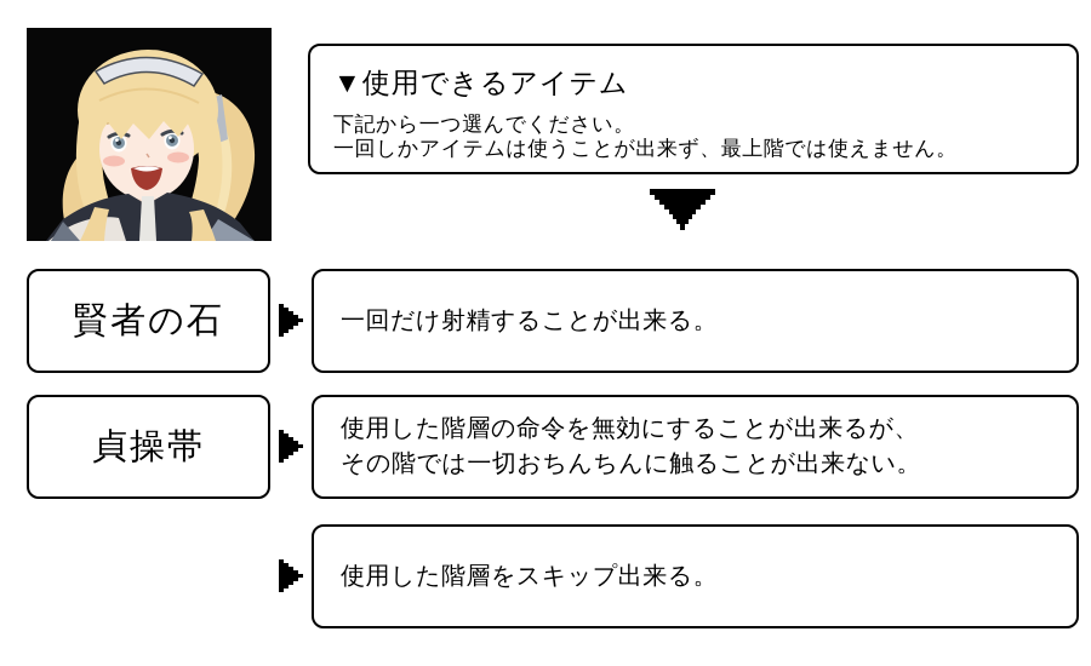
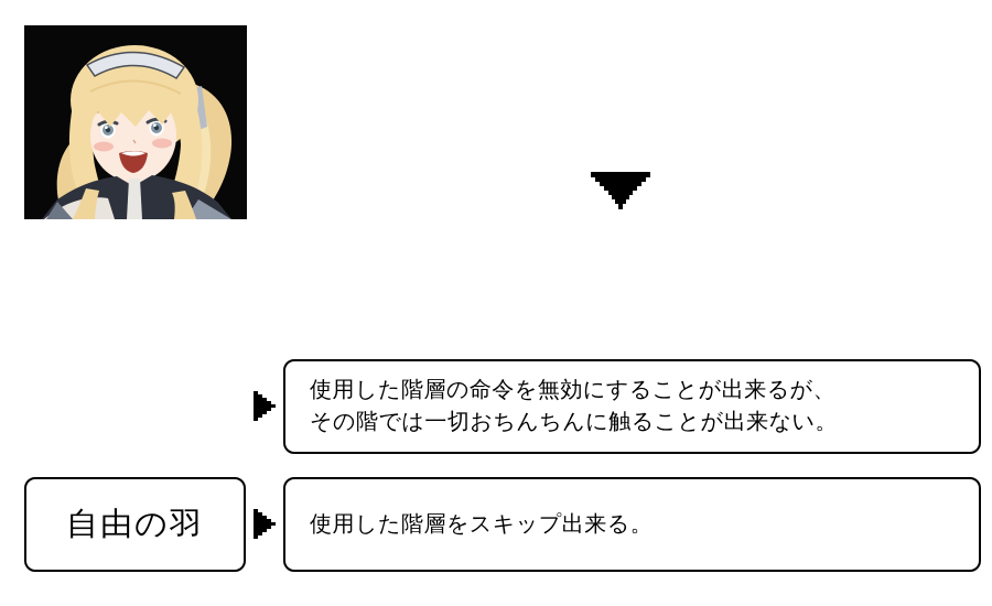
- ▼使用できるアイテム
- 下記から一つ選んでください。
- 一回しかアイテムは使うことが出来ず、最上階では使えません。
- 賢者の石
- 一回だけ射精することが出来る。
- 貞操帯
  使用した階層の命令を無効にすることが出来るが、
  その階では一切おちんちんに触ることが出来ない。
+ 自由の羽
  使用した階層をスキップ出来る。
